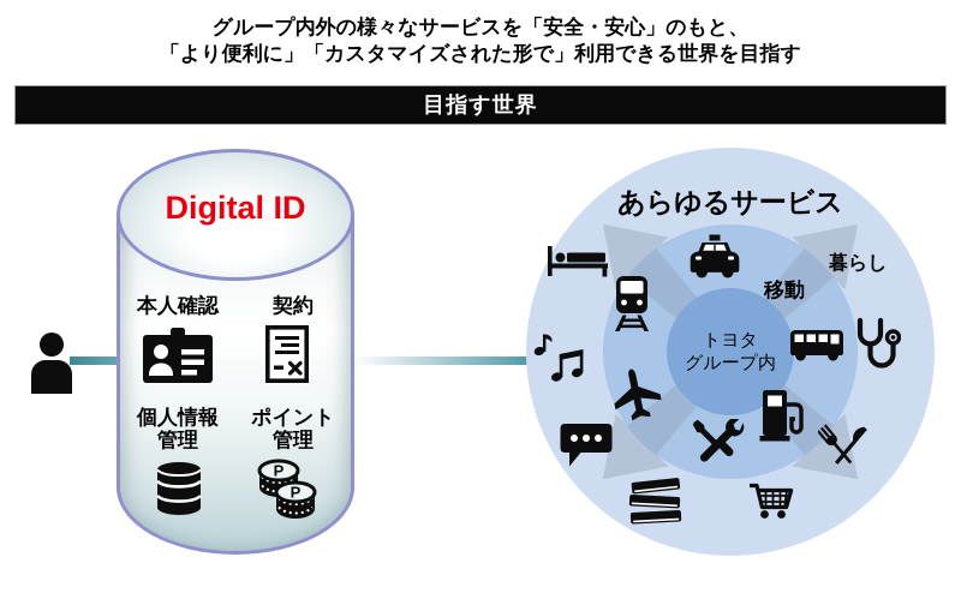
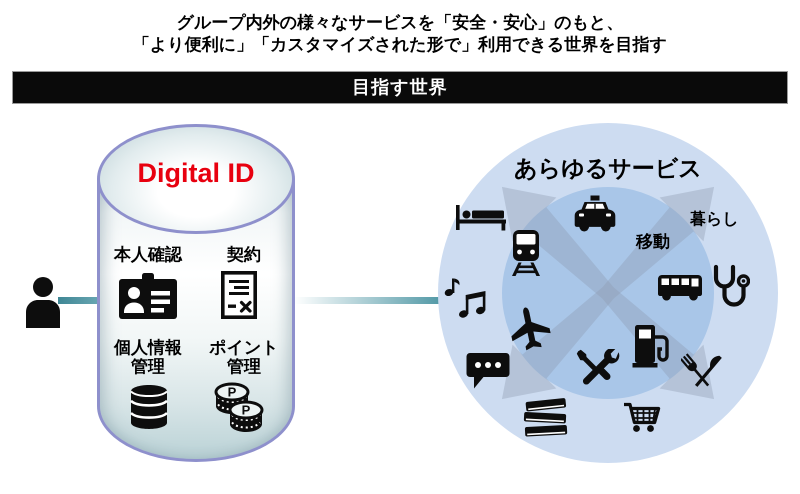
  グループ内外の様々なサービスを「安全・安心」のもと、
  「より便利に」「カスタマイズされた形で」利用できる世界を目指す
  目指す世界
  Digital ID
  本人確認
  契約
  個人情報
  管理
  ポイント
  管理
  P
  P
- トヨタ
- グループ内
  あらゆるサービス
  暮らし
  移動
